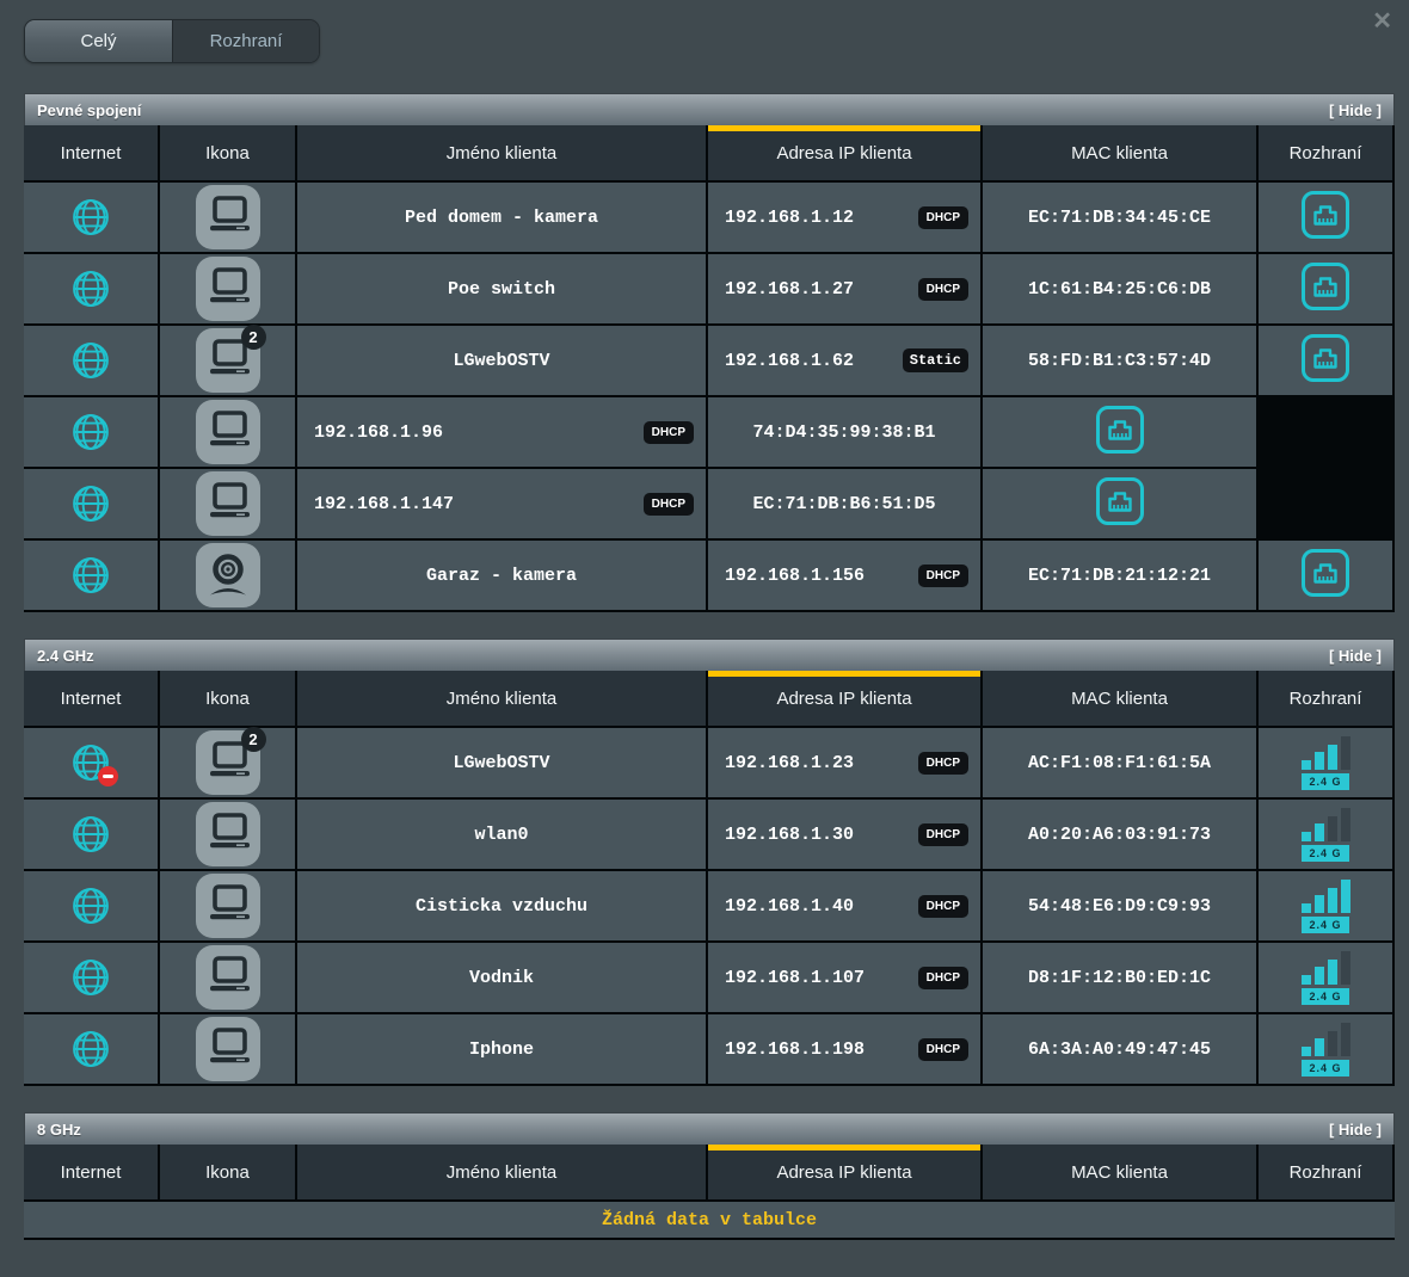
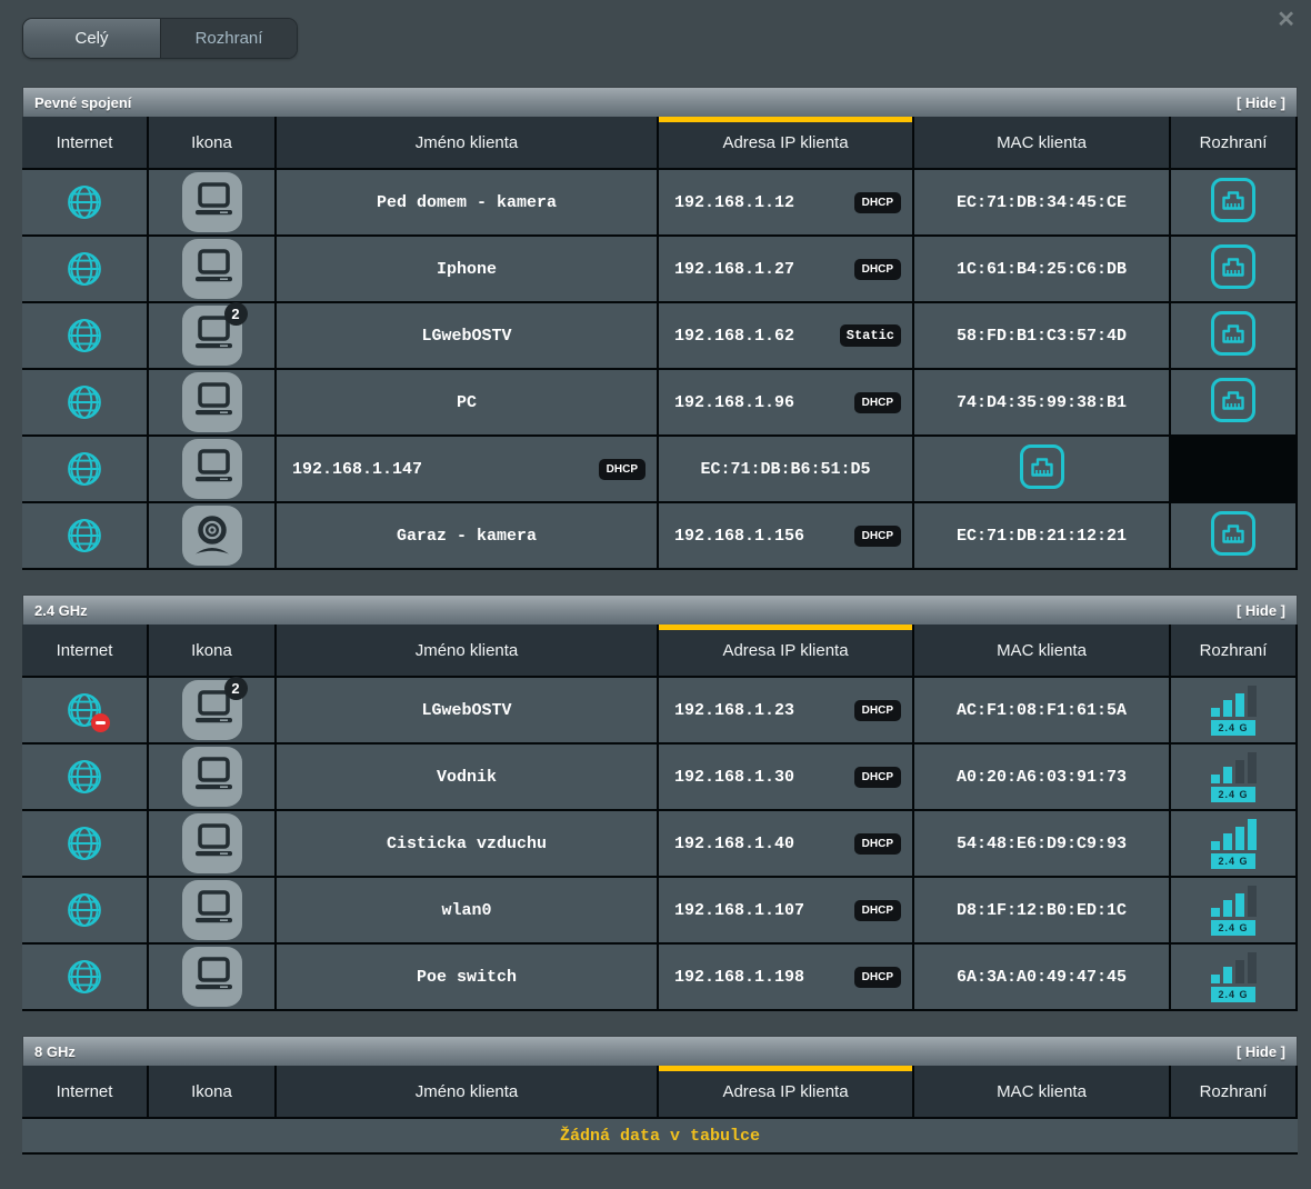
  ✕
  Celý
  Rozhraní
  Pevné spojení
  [ Hide ]
  Internet
  Ikona
  Jméno klienta
  Adresa IP klienta
  MAC klienta
  Rozhraní
  Ped domem - kamera
  192.168.1.12
  DHCP
  EC:71:DB:34:45:CE
- Poe switch
+ Iphone
  192.168.1.27
  DHCP
  1C:61:B4:25:C6:DB
  2
  LGwebOSTV
  192.168.1.62
  Static
  58:FD:B1:C3:57:4D
+ PC
  192.168.1.96
  DHCP
  74:D4:35:99:38:B1
  192.168.1.147
  DHCP
  EC:71:DB:B6:51:D5
  Garaz - kamera
  192.168.1.156
  DHCP
  EC:71:DB:21:12:21
  2.4 GHz
  [ Hide ]
  Internet
  Ikona
  Jméno klienta
  Adresa IP klienta
  MAC klienta
  Rozhraní
  2
  LGwebOSTV
  192.168.1.23
  DHCP
  AC:F1:08:F1:61:5A
  2.4 G
- wlan0
+ Vodnik
  192.168.1.30
  DHCP
  A0:20:A6:03:91:73
  2.4 G
  Cisticka vzduchu
  192.168.1.40
  DHCP
  54:48:E6:D9:C9:93
  2.4 G
- Vodnik
+ wlan0
  192.168.1.107
  DHCP
  D8:1F:12:B0:ED:1C
  2.4 G
- Iphone
+ Poe switch
  192.168.1.198
  DHCP
  6A:3A:A0:49:47:45
  2.4 G
  8 GHz
  [ Hide ]
  Internet
  Ikona
  Jméno klienta
  Adresa IP klienta
  MAC klienta
  Rozhraní
  Žádná data v tabulce
